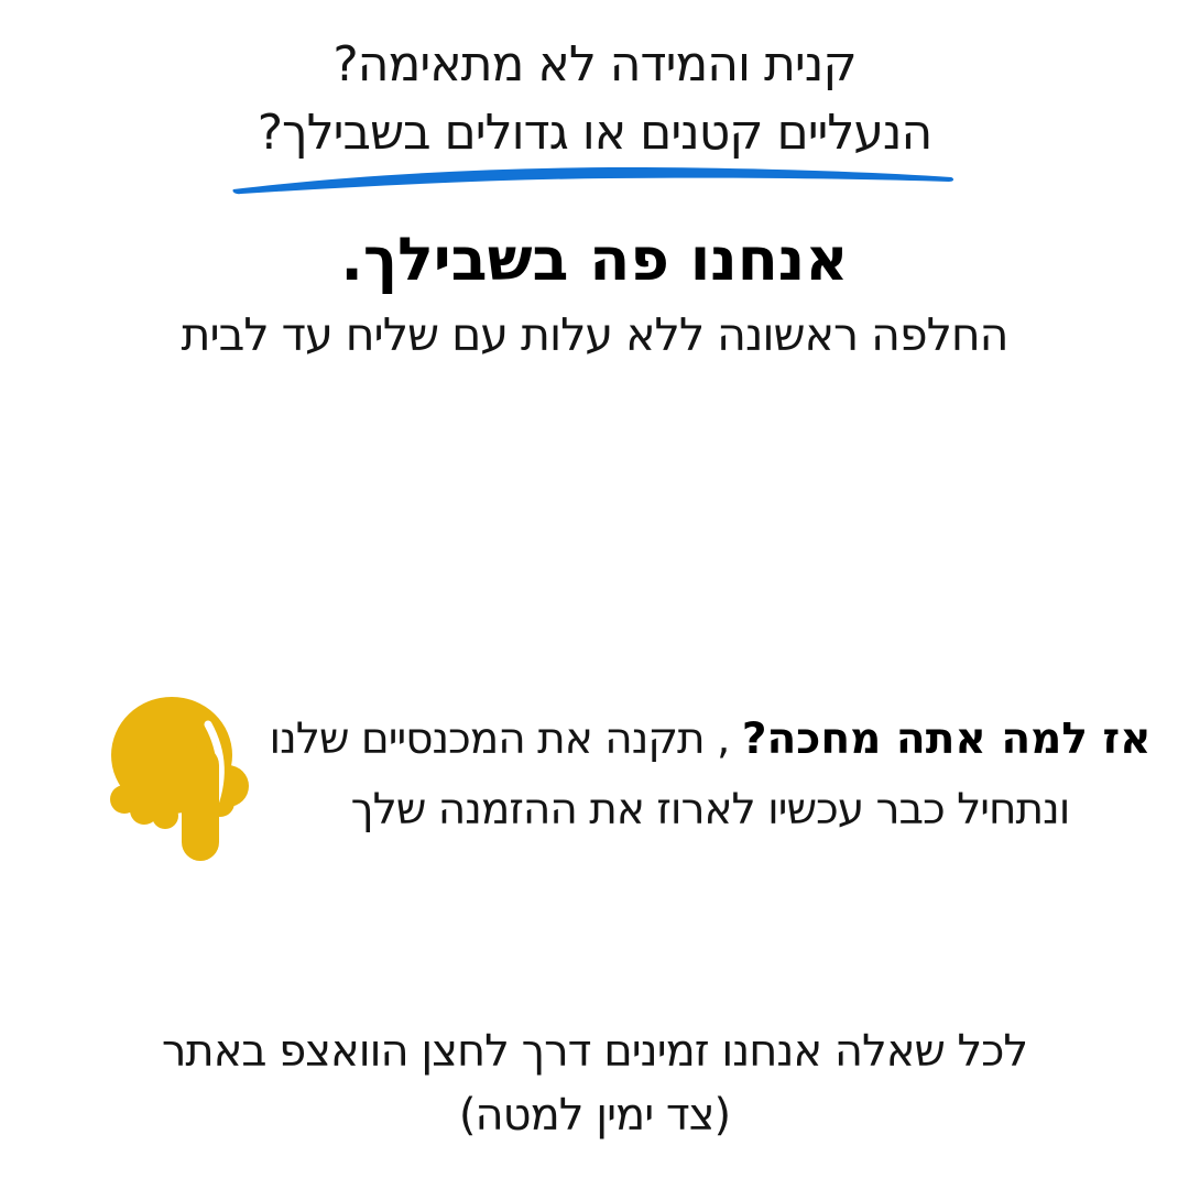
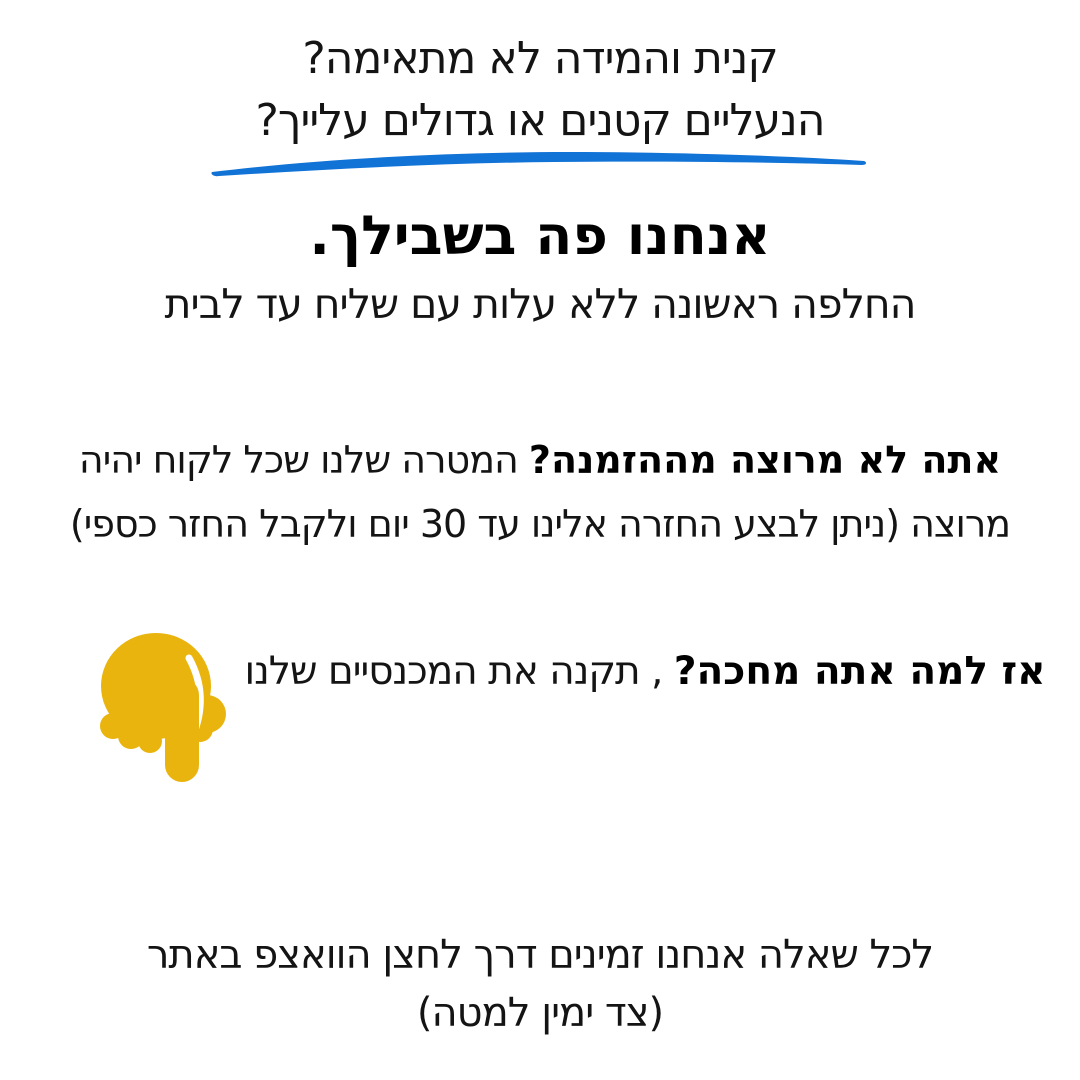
  קנית והמידה לא מתאימה?
- הנעליים קטנים או גדולים בשבילך?
+ הנעליים קטנים או גדולים עלייך?
  אנחנו פה בשבילך.
  החלפה ראשונה ללא עלות עם שליח עד לבית
+ אתה לא מרוצה מההזמנה? המטרה שלנו שכל לקוח יהיה
+ מרוצה (ניתן לבצע החזרה אלינו עד 30 יום ולקבל החזר כספי)
  אז למה אתה מחכה? , תקנה את המכנסיים שלנו
- ונתחיל כבר עכשיו לארוז את ההזמנה שלך
  לכל שאלה אנחנו זמינים דרך לחצן הוואצפ באתר
  (צד ימין למטה)
